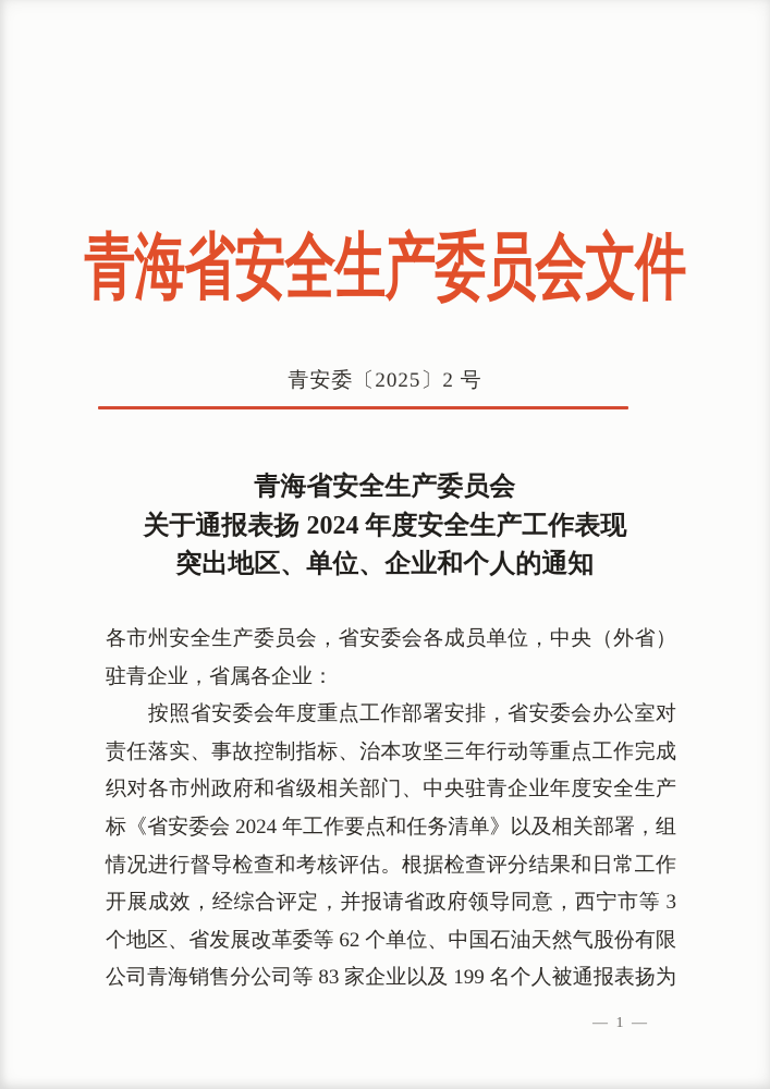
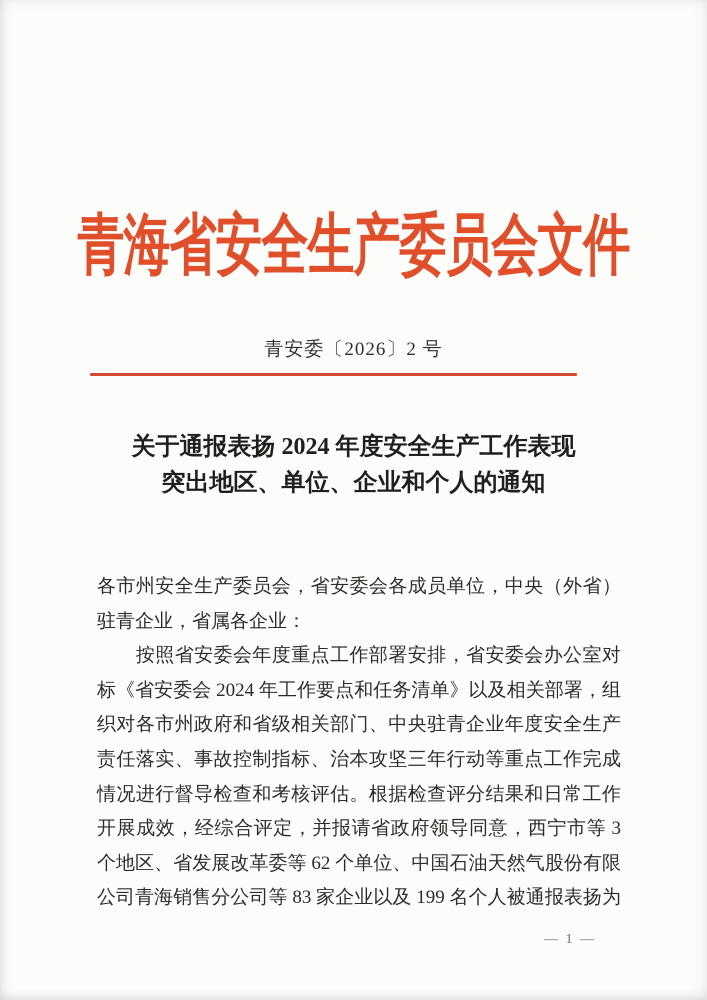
  青海省安全生产委员会文件
- 青安委〔2025〕2 号
+ 青安委〔2026〕2 号
- 青海省安全生产委员会
  关于通报表扬 2024 年度安全生产工作表现
  突出地区、单位、企业和个人的通知
  各市州安全生产委员会，省安委会各成员单位，中央（外省）
  驻青企业，省属各企业：
  按照省安委会年度重点工作部署安排，省安委会办公室对
- 责任落实、事故控制指标、治本攻坚三年行动等重点工作完成
+ 标《省安委会 2024 年工作要点和任务清单》以及相关部署，组
  织对各市州政府和省级相关部门、中央驻青企业年度安全生产
- 标《省安委会 2024 年工作要点和任务清单》以及相关部署，组
+ 责任落实、事故控制指标、治本攻坚三年行动等重点工作完成
  情况进行督导检查和考核评估。根据检查评分结果和日常工作
  开展成效，经综合评定，并报请省政府领导同意，西宁市等 3
  个地区、省发展改革委等 62 个单位、中国石油天然气股份有限
  公司青海销售分公司等 83 家企业以及 199 名个人被通报表扬为
  — 1 —
